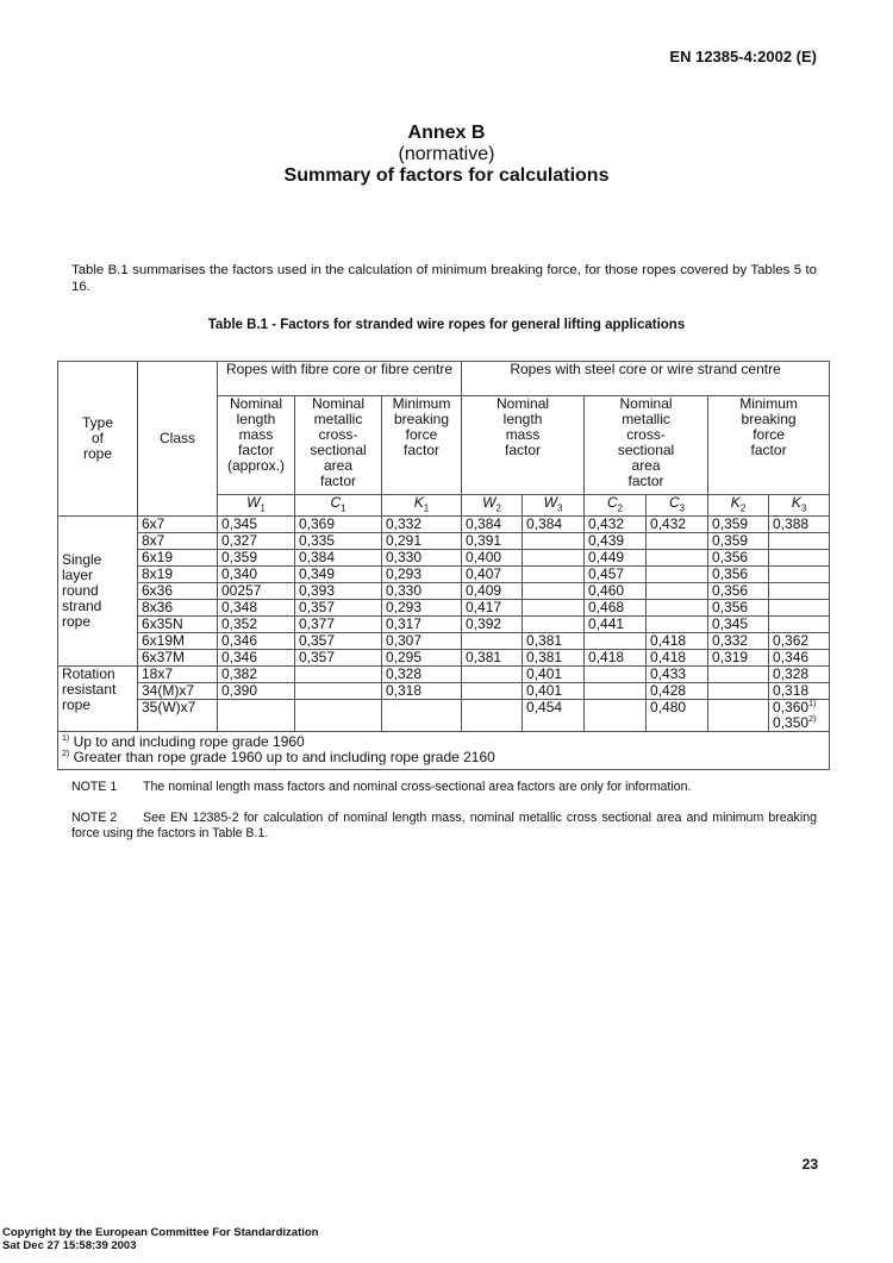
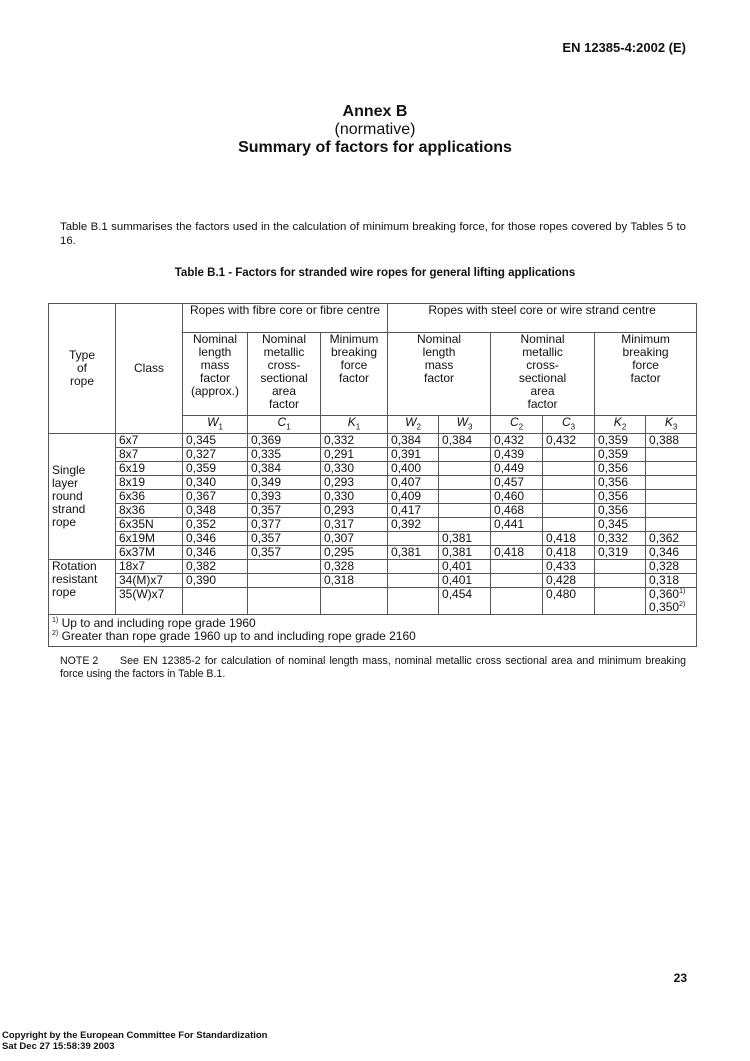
  EN 12385-4:2002 (E)
  Annex B
  (normative)
- Summary of factors for calculations
+ Summary of factors for applications
  Table B.1 summarises the factors used in the calculation of minimum breaking force, for those ropes covered by Tables 5 to 16.
  Table B.1 - Factors for stranded wire ropes for general lifting applications
  Typeofrope	Class	Ropes with fibre core or fibre centre	Ropes with steel core or wire strand centre
  Nominallengthmassfactor(approx.)	Nominalmetalliccross-sectionalareafactor	Minimumbreakingforcefactor	Nominallengthmassfactor	Nominalmetalliccross-sectionalareafactor	Minimumbreakingforcefactor
  W1	C1	K1	W2	W3	C2	C3	K2	K3
  Singlelayerroundstrandrope	6x7	0,345	0,369	0,332	0,384	0,384	0,432	0,432	0,359	0,388
  8x7	0,327	0,335	0,291	0,391		0,439		0,359
  6x19	0,359	0,384	0,330	0,400		0,449		0,356
  8x19	0,340	0,349	0,293	0,407		0,457		0,356
- 6x36	00257	0,393	0,330	0,409		0,460		0,356
+ 6x36	0,367	0,393	0,330	0,409		0,460		0,356
  8x36	0,348	0,357	0,293	0,417		0,468		0,356
  6x35N	0,352	0,377	0,317	0,392		0,441		0,345
  6x19M	0,346	0,357	0,307		0,381		0,418	0,332	0,362
  6x37M	0,346	0,357	0,295	0,381	0,381	0,418	0,418	0,319	0,346
  Rotationresistantrope	18x7	0,382		0,328		0,401		0,433		0,328
  34(M)x7	0,390		0,318		0,401		0,428		0,318
  35(W)x7					0,454		0,480		0,3600,350
  Up to and including rope grade 1960 Greater than rope grade 1960 up to and including rope grade 2160
- NOTE 1 The nominal length mass factors and nominal cross-sectional area factors are only for information.
  NOTE 2 See EN 12385-2 for calculation of nominal length mass, nominal metallic cross sectional area and minimum breaking force using the factors in Table B.1.
  23
  Copyright by the European Committee For Standardization
  Sat Dec 27 15:58:39 2003
